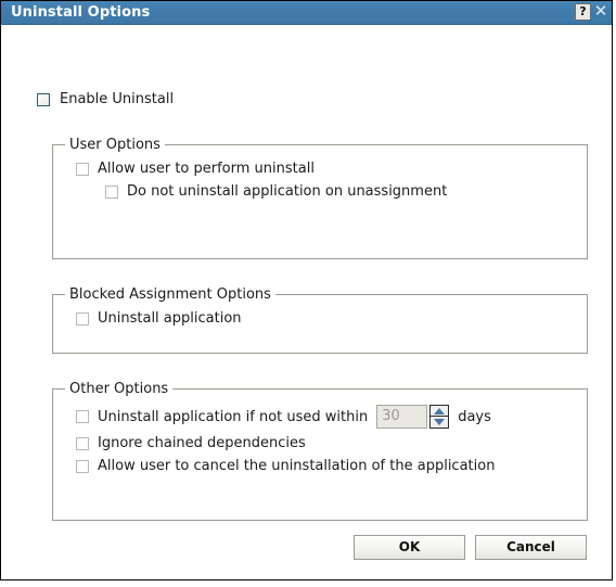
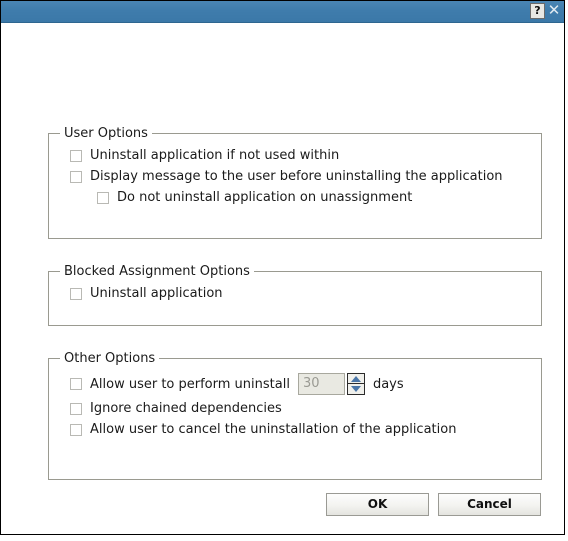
- Uninstall Options
  ?
  ✕
- Enable Uninstall
  User Options
- Allow user to perform uninstall
+ Uninstall application if not used within
+ Display message to the user before uninstalling the application
  Do not uninstall application on unassignment
  Blocked Assignment Options
  Uninstall application
  Other Options
- Uninstall application if not used within
+ Allow user to perform uninstall
  30
  days
  Ignore chained dependencies
  Allow user to cancel the uninstallation of the application
  OK
  Cancel
